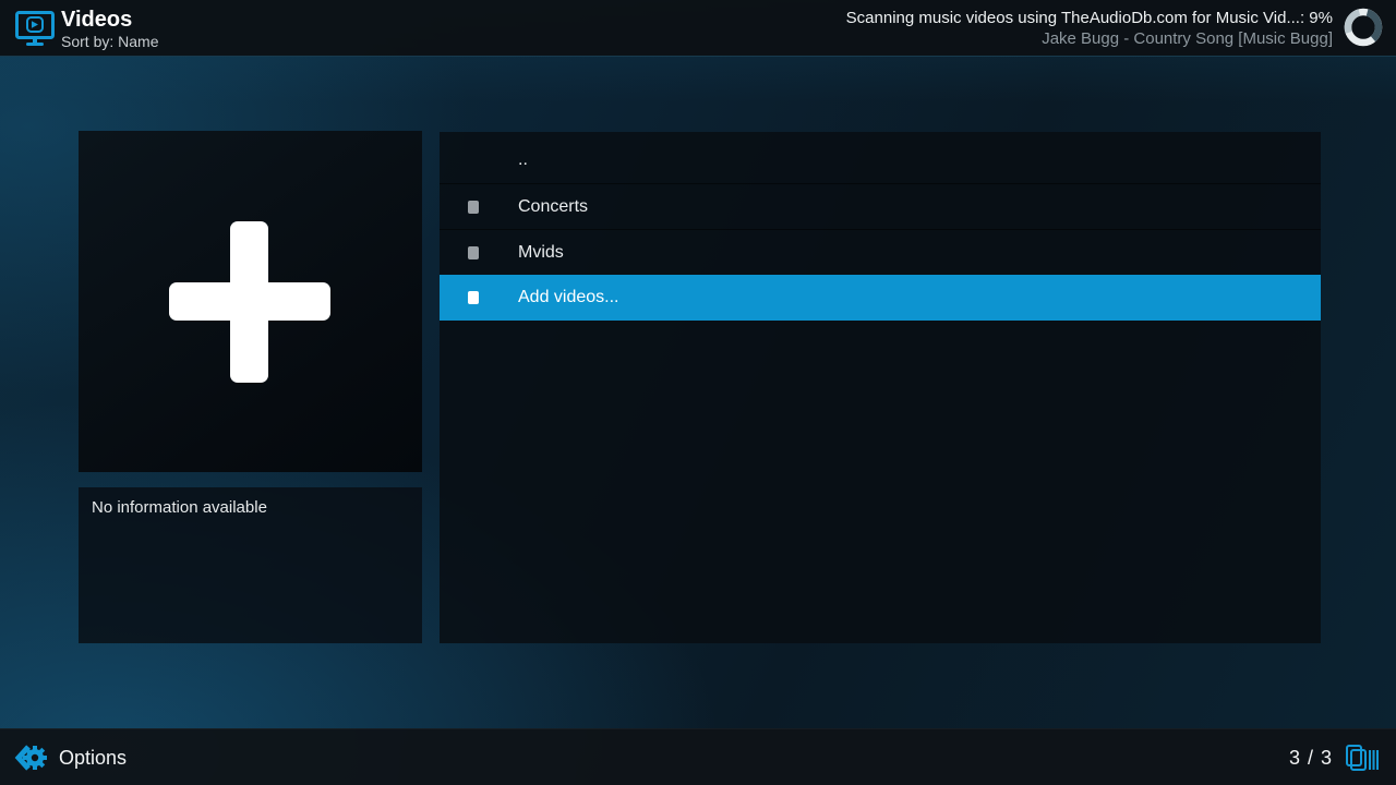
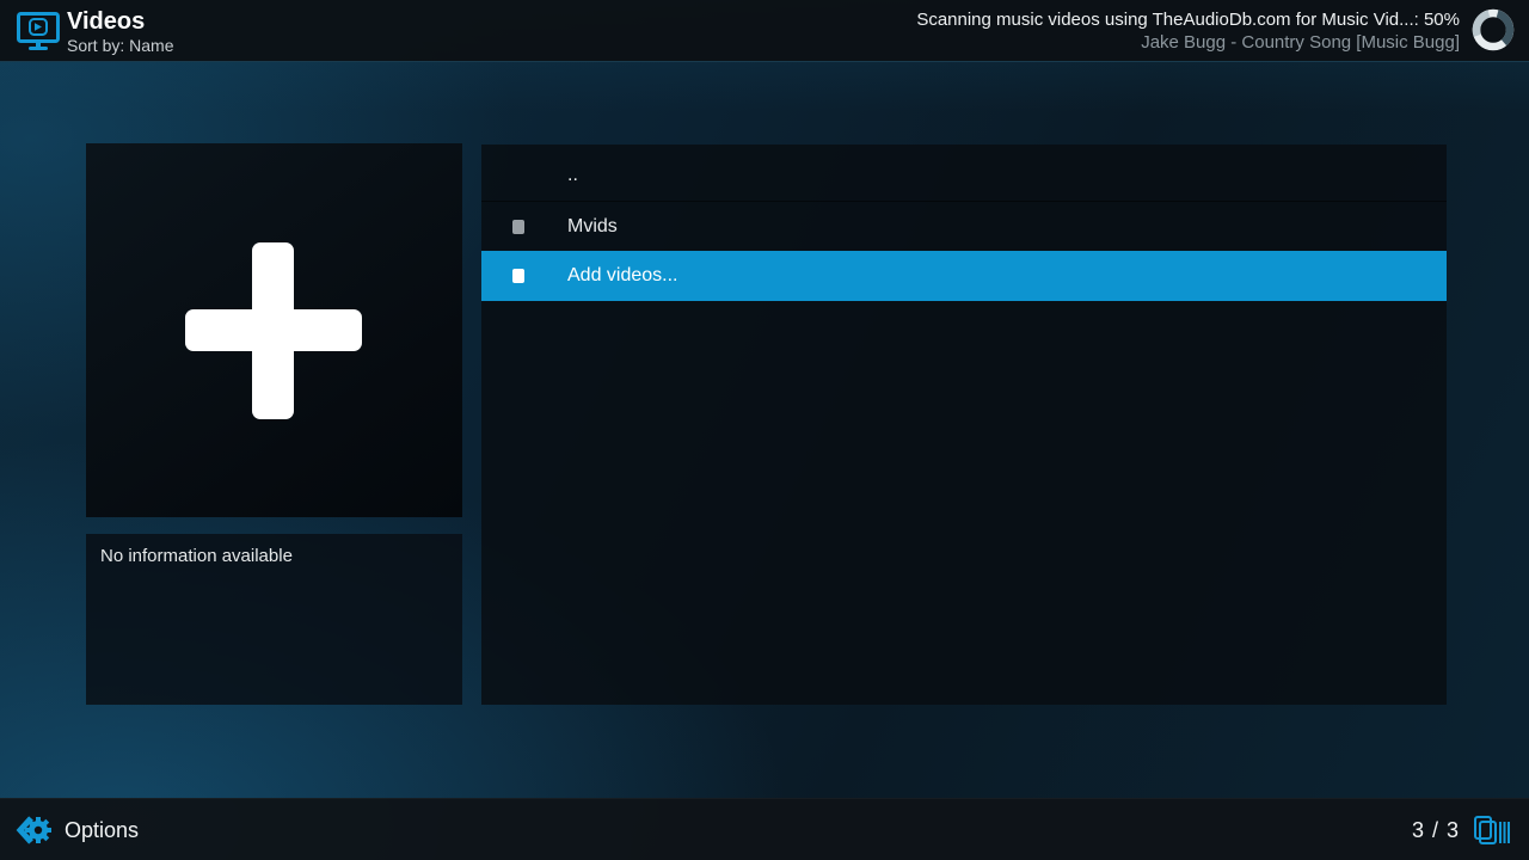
  Videos
  Sort by: Name
- Scanning music videos using TheAudioDb.com for Music Vid...: 9%
+ Scanning music videos using TheAudioDb.com for Music Vid...: 50%
  Jake Bugg - Country Song [Music Bugg]
  No information available
  ..
- Concerts
  Mvids
  Add videos...
  Options
  3 / 3
